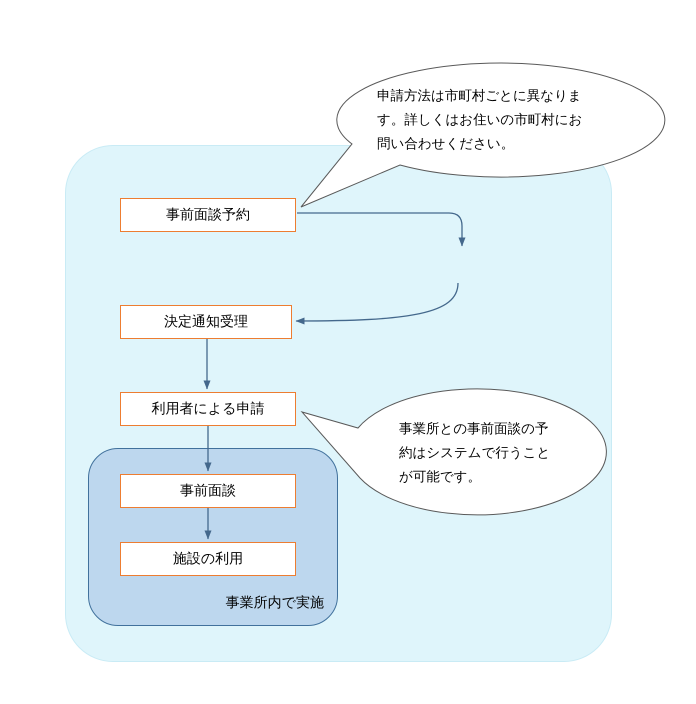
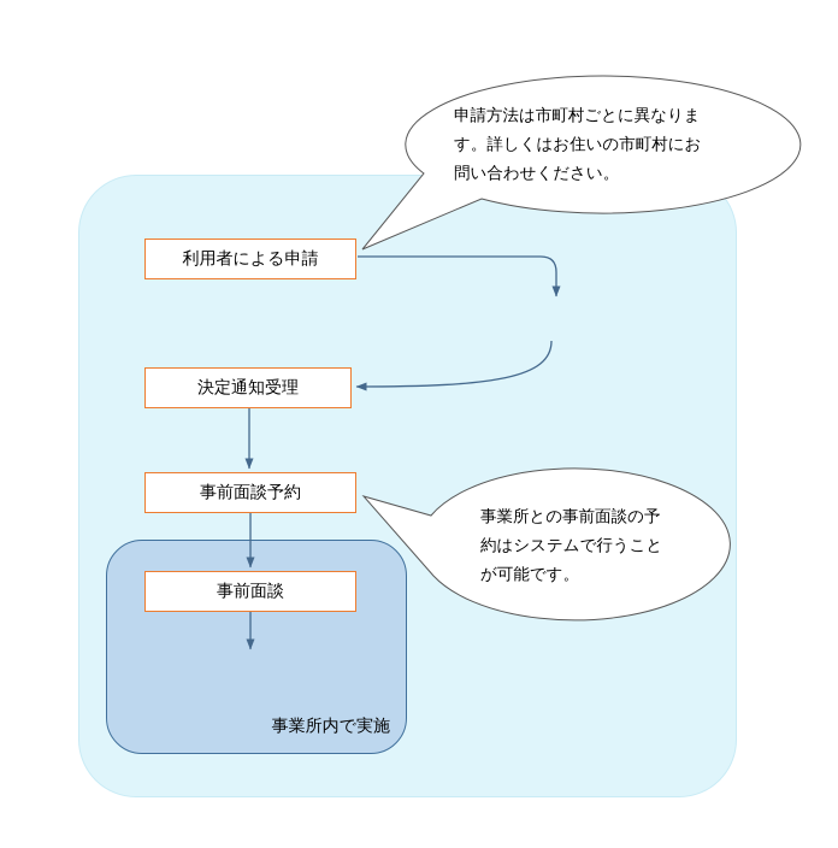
- 事前面談予約
+ 利用者による申請
  決定通知受理
- 利用者による申請
+ 事前面談予約
  事前面談
- 施設の利用
  申請方法は市町村ごとに異なります。詳しくはお住いの市町村にお問い合わせください。
  事業所との事前面談の予約はシステムで行うことが可能です。
  事業所内で実施
